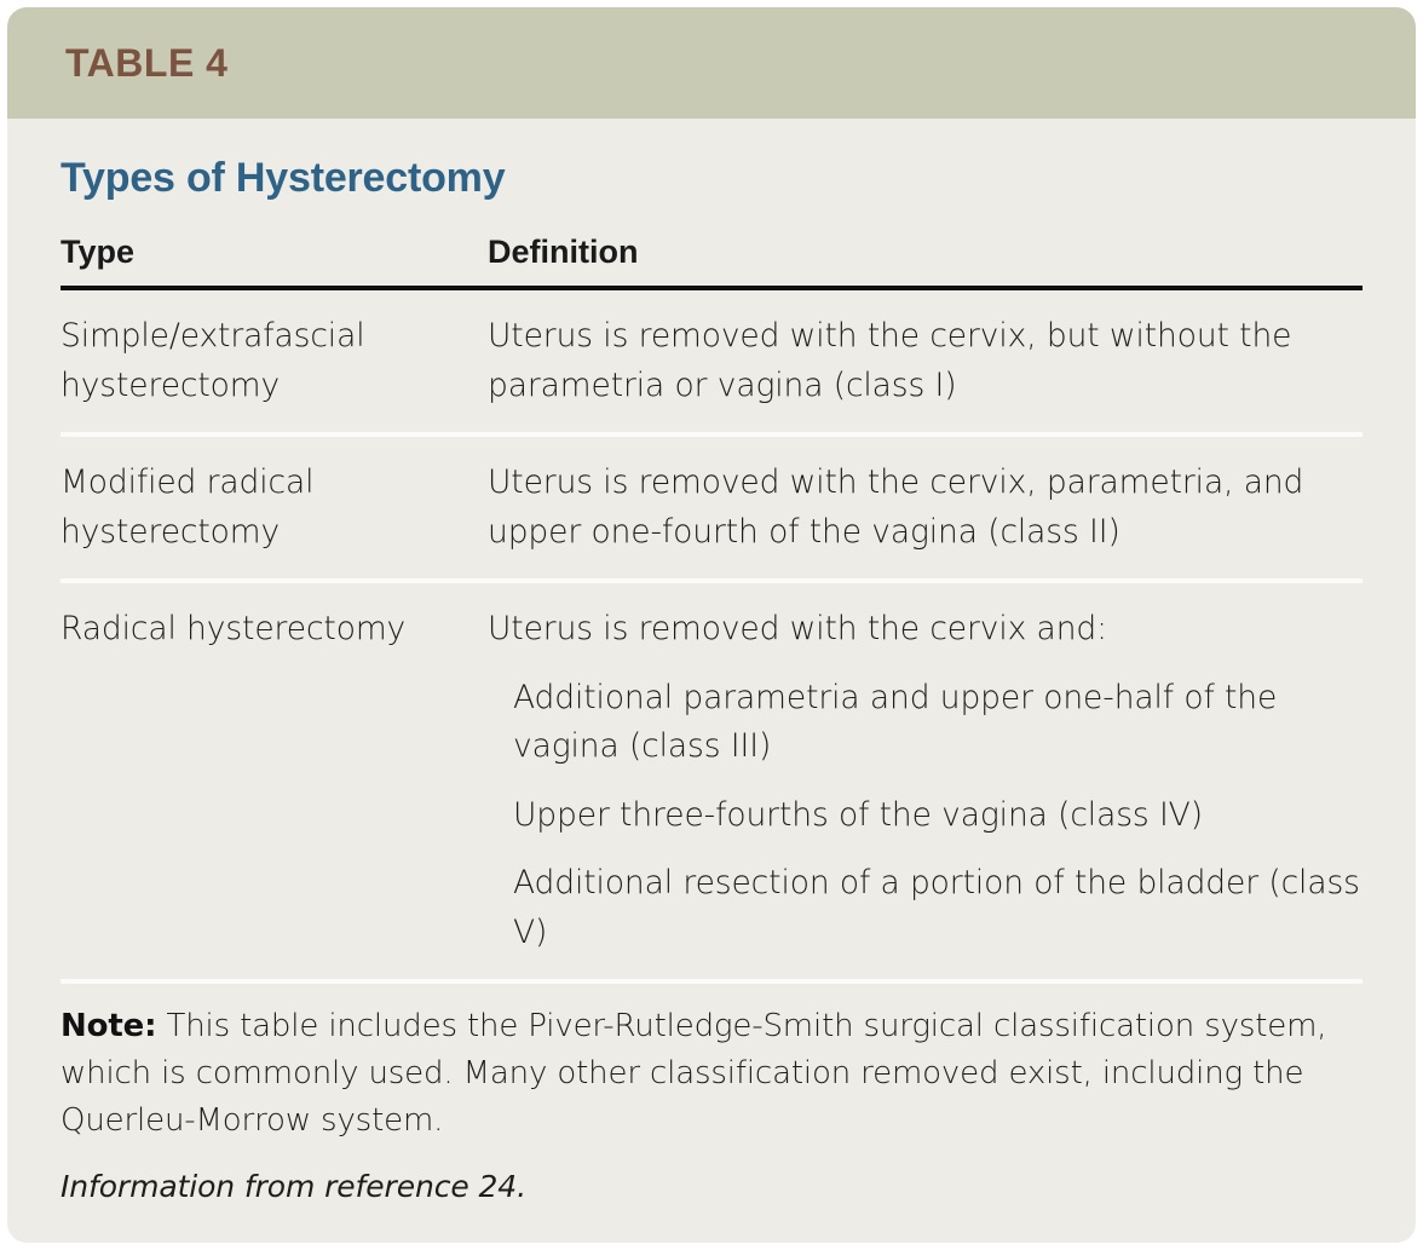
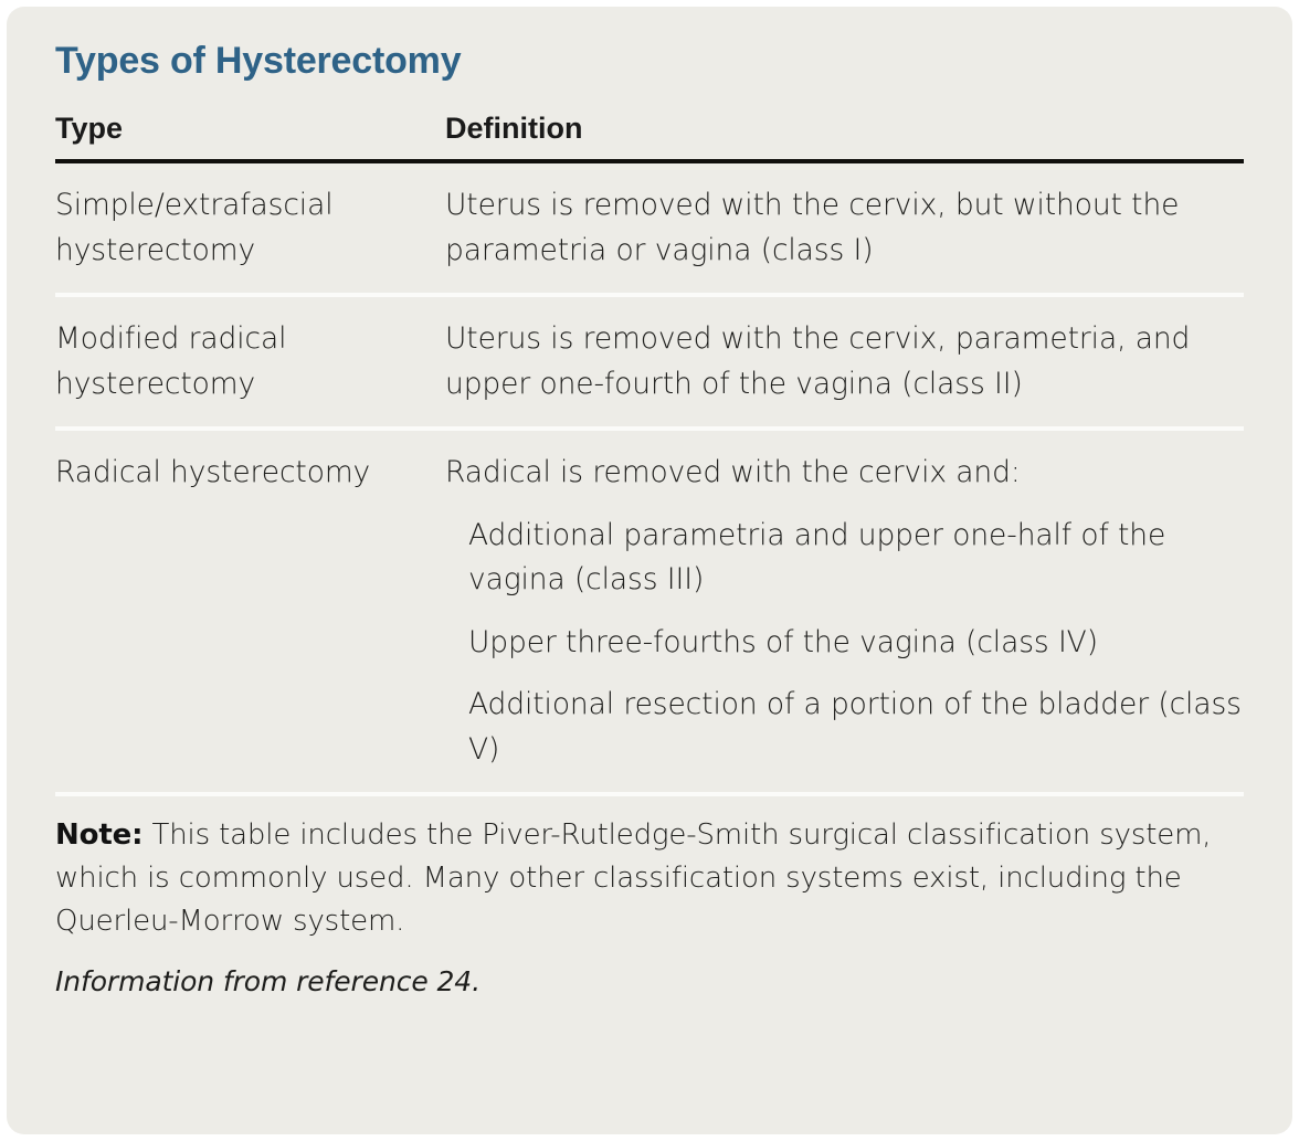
- TABLE 4
  Types of Hysterectomy
  Type
  Definition
  Simple/extrafascial hysterectomy
  Uterus is removed with the cervix, but without the parametria or vagina (class I)
  Modified radical hysterectomy
  Uterus is removed with the cervix, parametria, and upper one-fourth of the vagina (class II)
  Radical hysterectomy
- Uterus is removed with the cervix and:
+ Radical is removed with the cervix and:
  Additional parametria and upper one-half of the vagina (class III)
  Upper three-fourths of the vagina (class IV)
  Additional resection of a portion of the bladder (class V)
- Note: This table includes the Piver-Rutledge-Smith surgical classification system, which is commonly used. Many other classification removed exist, including the Querleu-Morrow system.
+ Note: This table includes the Piver-Rutledge-Smith surgical classification system, which is commonly used. Many other classification systems exist, including the Querleu-Morrow system.
  Information from reference 24.
